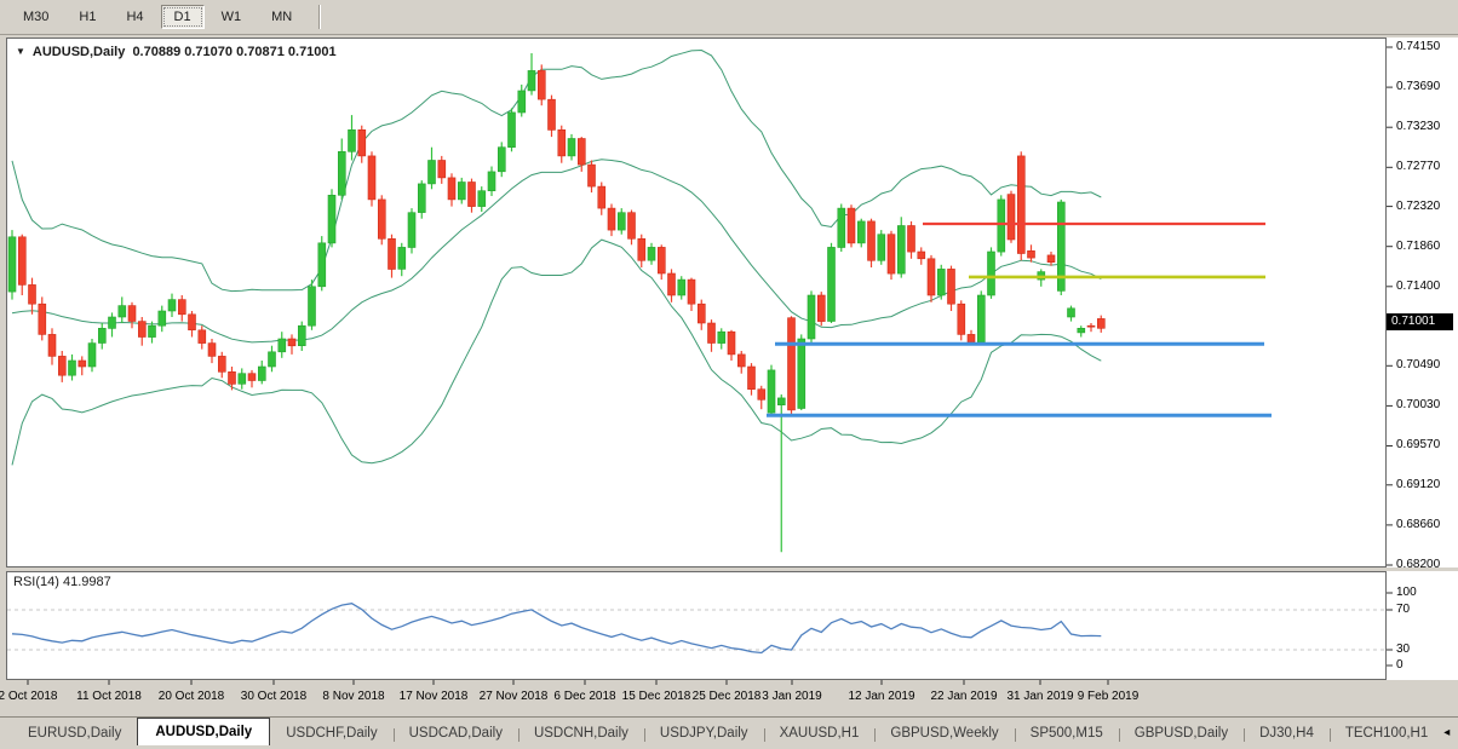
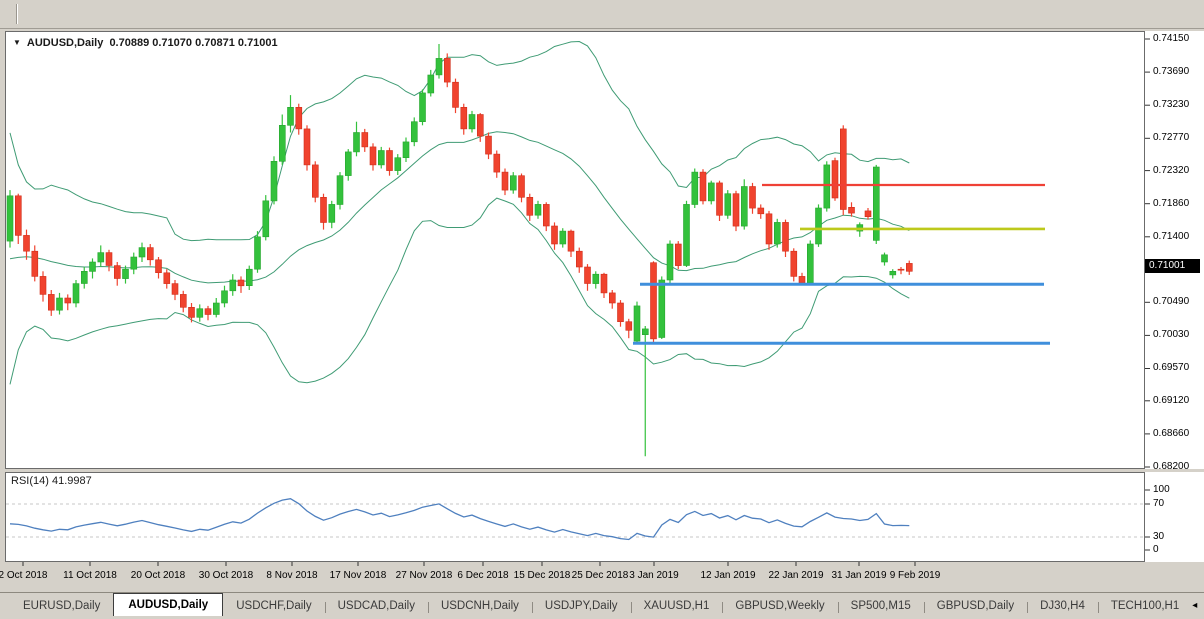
- M30
- H1
- H4
- D1
- W1
- MN
  ▼ AUDUSD,Daily 0.70889 0.71070 0.70871 0.71001
  RSI(14) 41.9987
  0.74150
  0.73690
  0.73230
  0.72770
  0.72320
  0.71860
  0.71400
  0.70490
  0.70030
  0.69570
  0.69120
  0.68660
  0.68200
  100
  70
  30
  0
  2 Oct 2018
  11 Oct 2018
  20 Oct 2018
  30 Oct 2018
  8 Nov 2018
  17 Nov 2018
  27 Nov 2018
  6 Dec 2018
  15 Dec 2018
  25 Dec 2018
  3 Jan 2019
  12 Jan 2019
  22 Jan 2019
  31 Jan 2019
  9 Feb 2019
  0.71001
  EURUSD,Daily
  AUDUSD,Daily
  USDCHF,Daily
  USDCAD,Daily
  USDCNH,Daily
  USDJPY,Daily
  XAUUSD,H1
  GBPUSD,Weekly
  SP500,M15
  GBPUSD,Daily
  DJ30,H4
  TECH100,H1
  ◂
